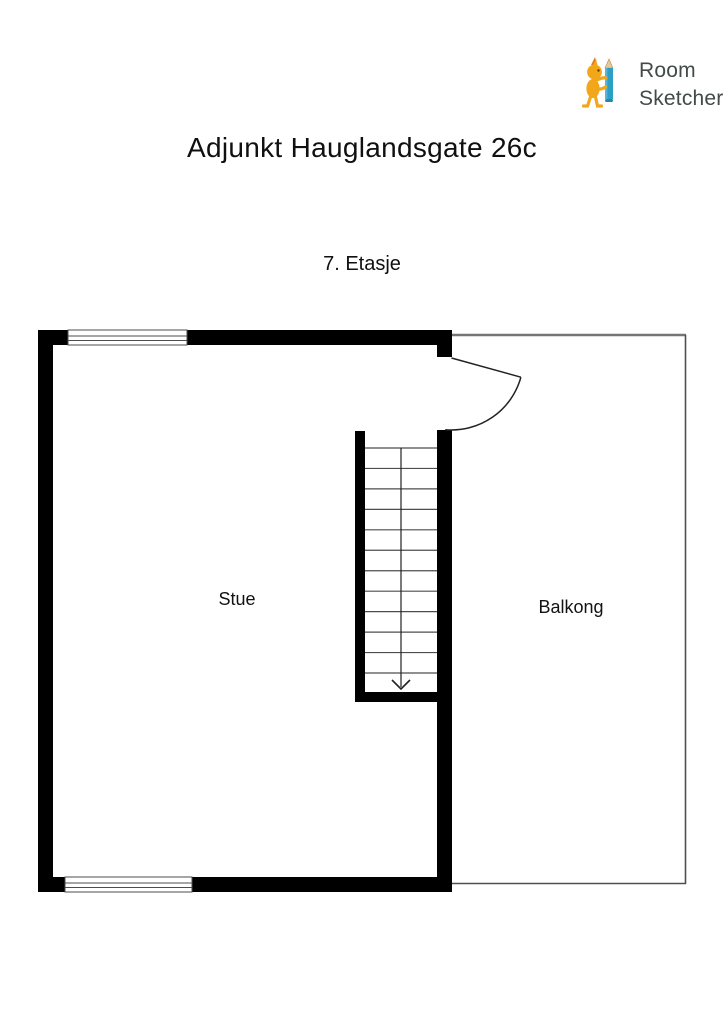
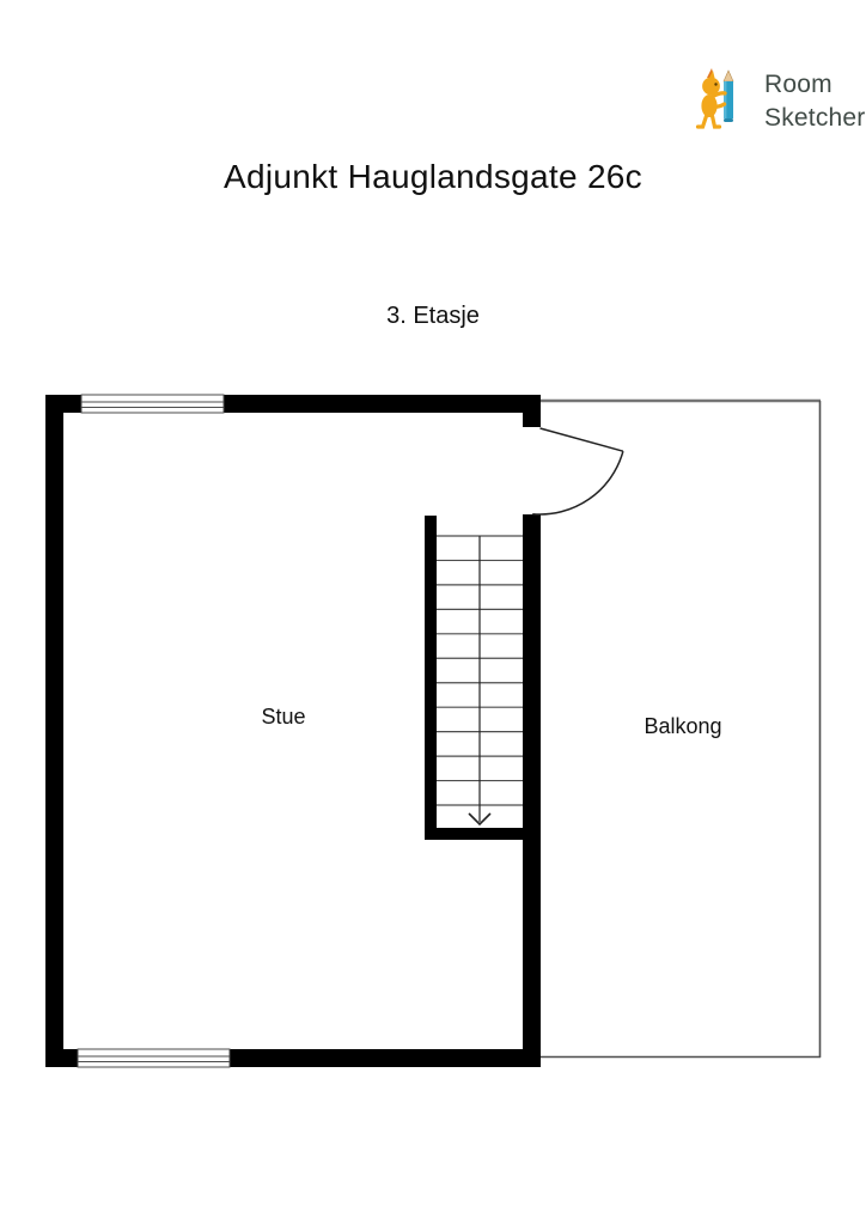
  Room
  Sketcher
  Adjunkt Hauglandsgate 26c
- 7. Etasje
+ 3. Etasje
  Stue
  Balkong
